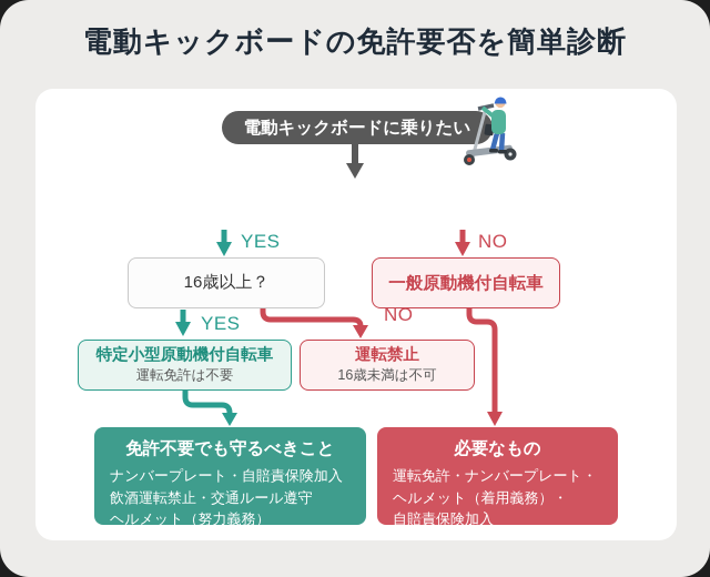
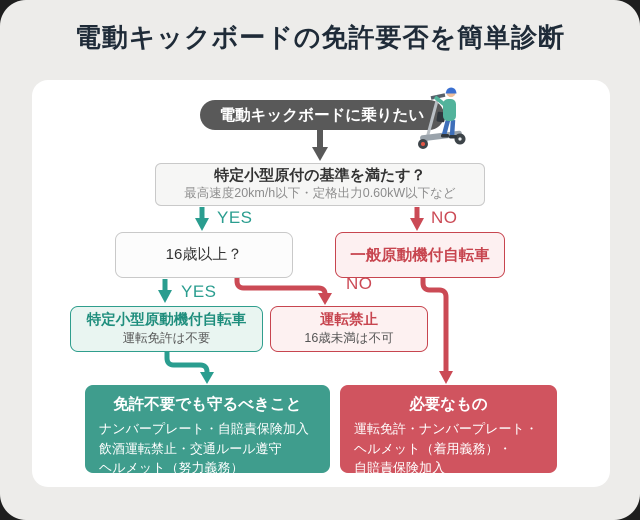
  電動キックボードの免許要否を簡単診断
  電動キックボードに乗りたい
+ 特定小型原付の基準を満たす？
+ 最高速度20km/h以下・定格出力0.60kW以下など
  YES
  NO
  16歳以上？
  一般原動機付自転車
  YES
  NO
  特定小型原動機付自転車
  運転免許は不要
  運転禁止
  16歳未満は不可
  免許不要でも守るべきこと
  ナンバープレート・自賠責保険加入
  飲酒運転禁止・交通ルール遵守
  ヘルメット（努力義務）
  必要なもの
  運転免許・ナンバープレート・
  ヘルメット（着用義務）・
  自賠責保険加入
